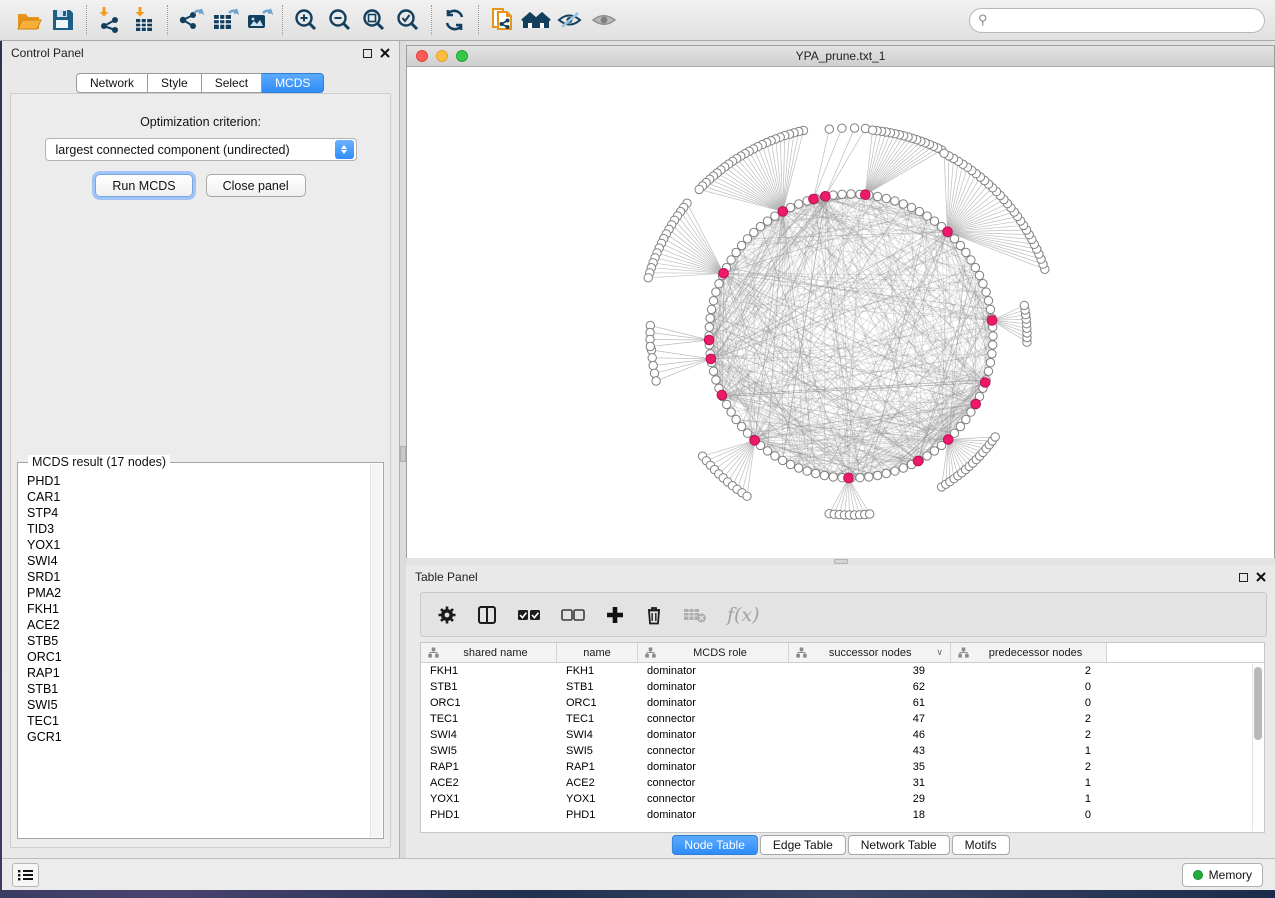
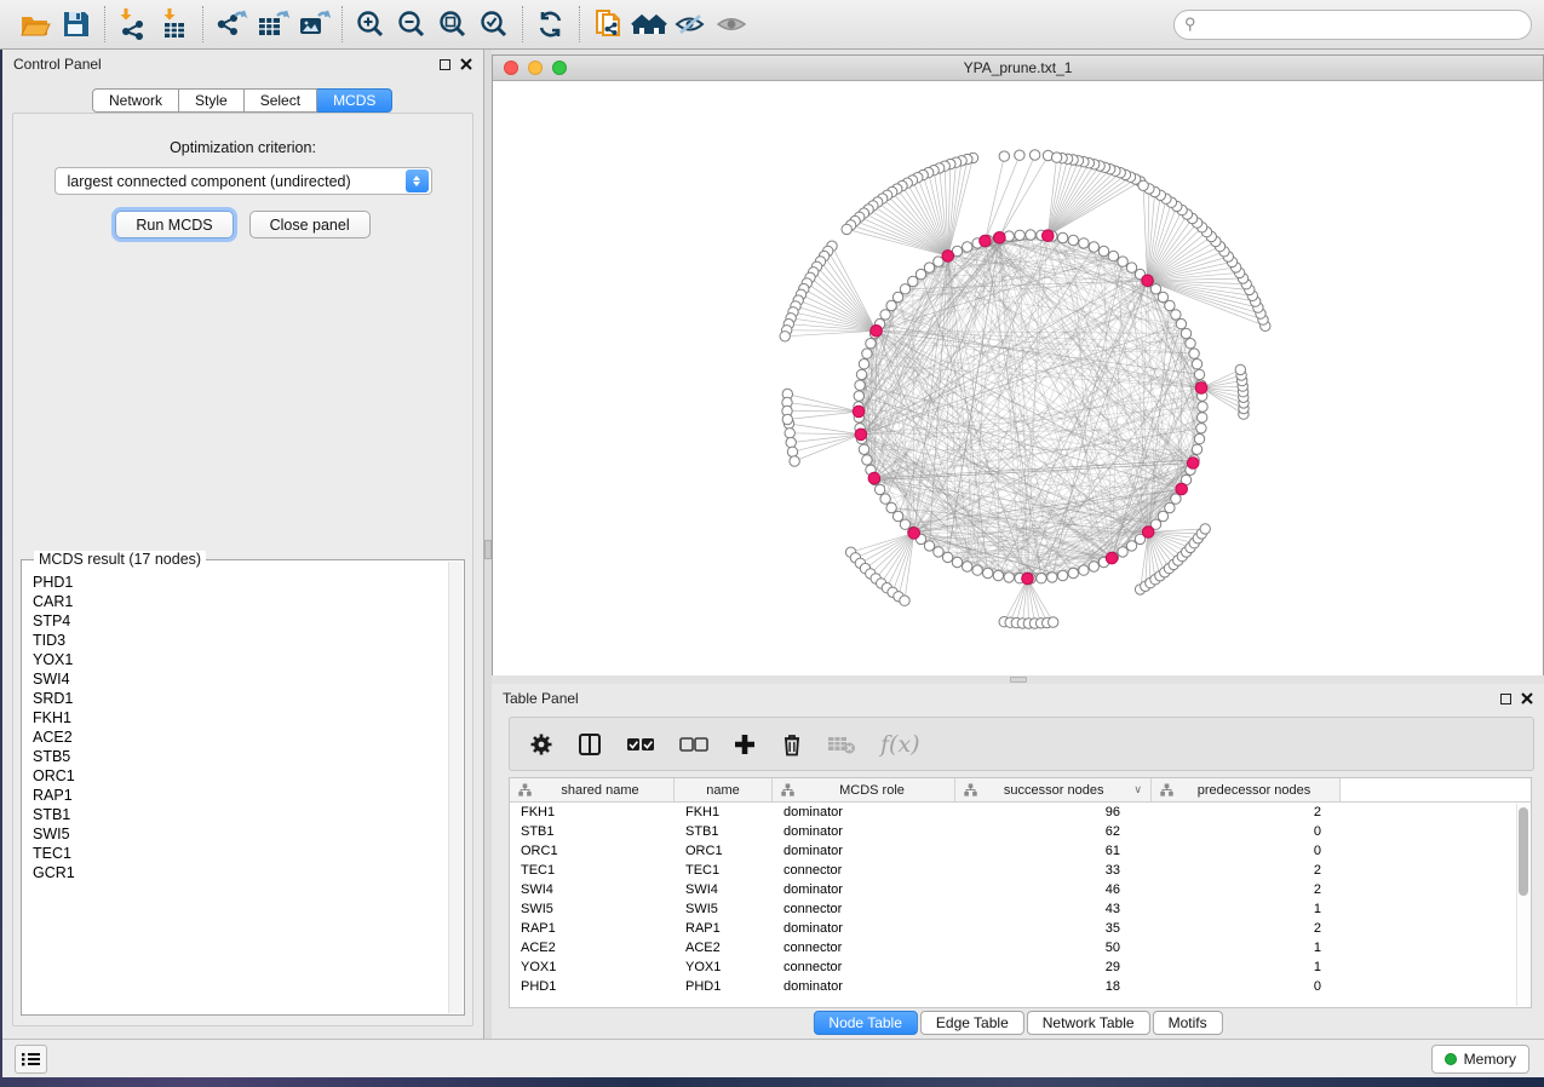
  ⚲
  Control Panel
  Network
  Style
  Select
  MCDS
  Optimization criterion:
  largest connected component (undirected)
  Run MCDS
  Close panel
  MCDS result (17 nodes)
  PHD1
  CAR1
  STP4
  TID3
  YOX1
  SWI4
  SRD1
- PMA2
  FKH1
  ACE2
  STB5
  ORC1
  RAP1
  STB1
  SWI5
  TEC1
  GCR1
  YPA_prune.txt_1
  Table Panel
  f(x)
  shared name
  name
  MCDS role
  successor nodes
  ∨
  predecessor nodes
  FKH1
  FKH1
  dominator
- 39
+ 96
  2
  STB1
  STB1
  dominator
  62
  0
  ORC1
  ORC1
  dominator
  61
  0
  TEC1
  TEC1
  connector
- 47
+ 33
  2
  SWI4
  SWI4
  dominator
  46
  2
  SWI5
  SWI5
  connector
  43
  1
  RAP1
  RAP1
  dominator
  35
  2
  ACE2
  ACE2
  connector
- 31
+ 50
  1
  YOX1
  YOX1
  connector
  29
  1
  PHD1
  PHD1
  dominator
  18
  0
  Node Table
  Edge Table
  Network Table
  Motifs
  Memory
